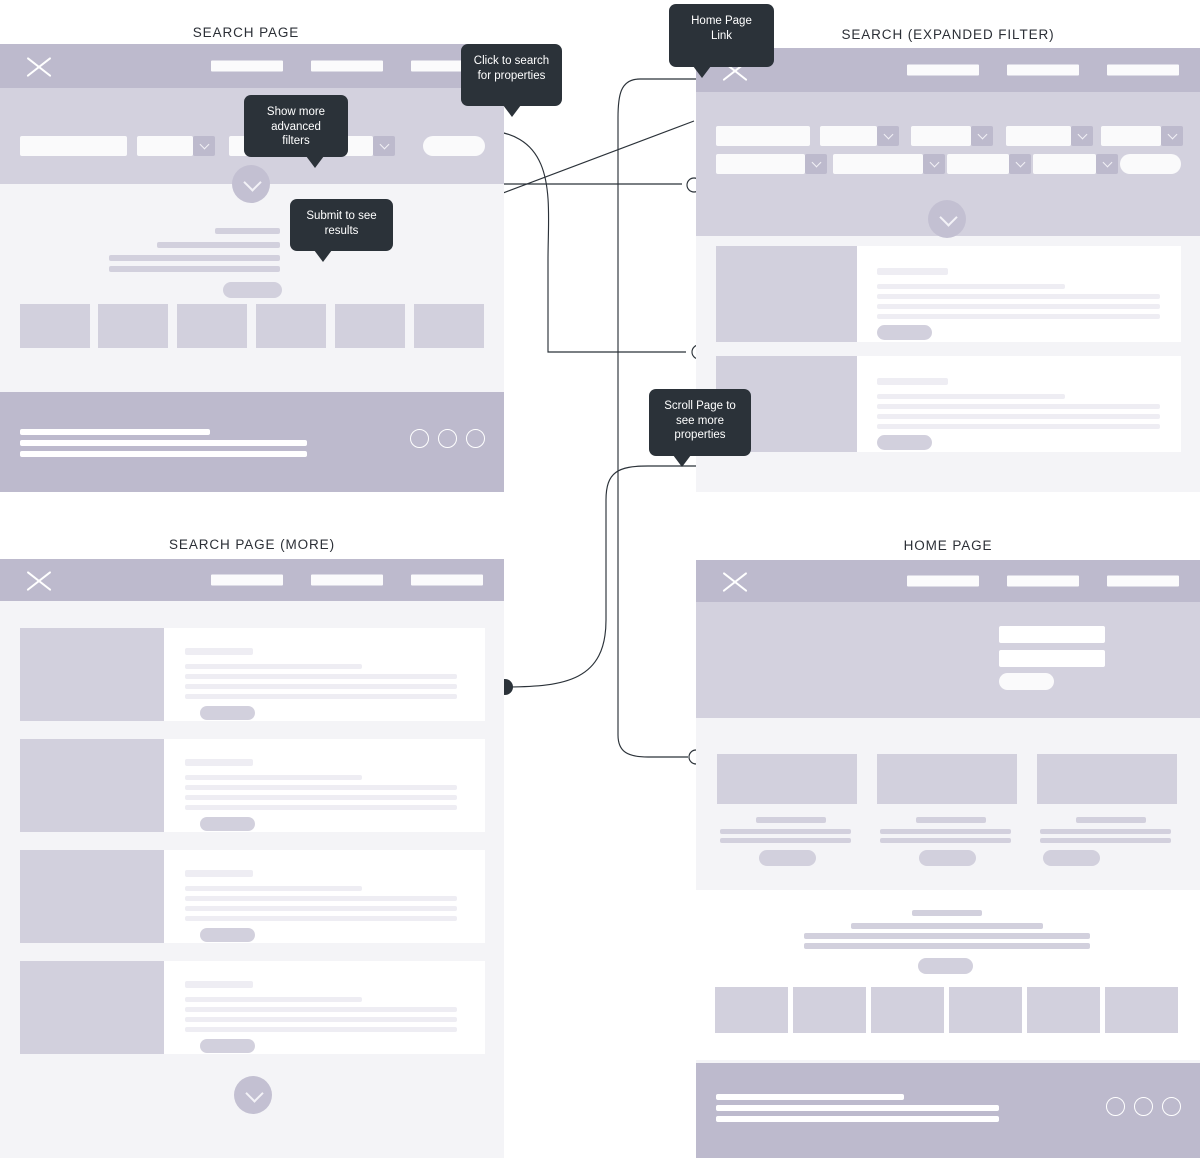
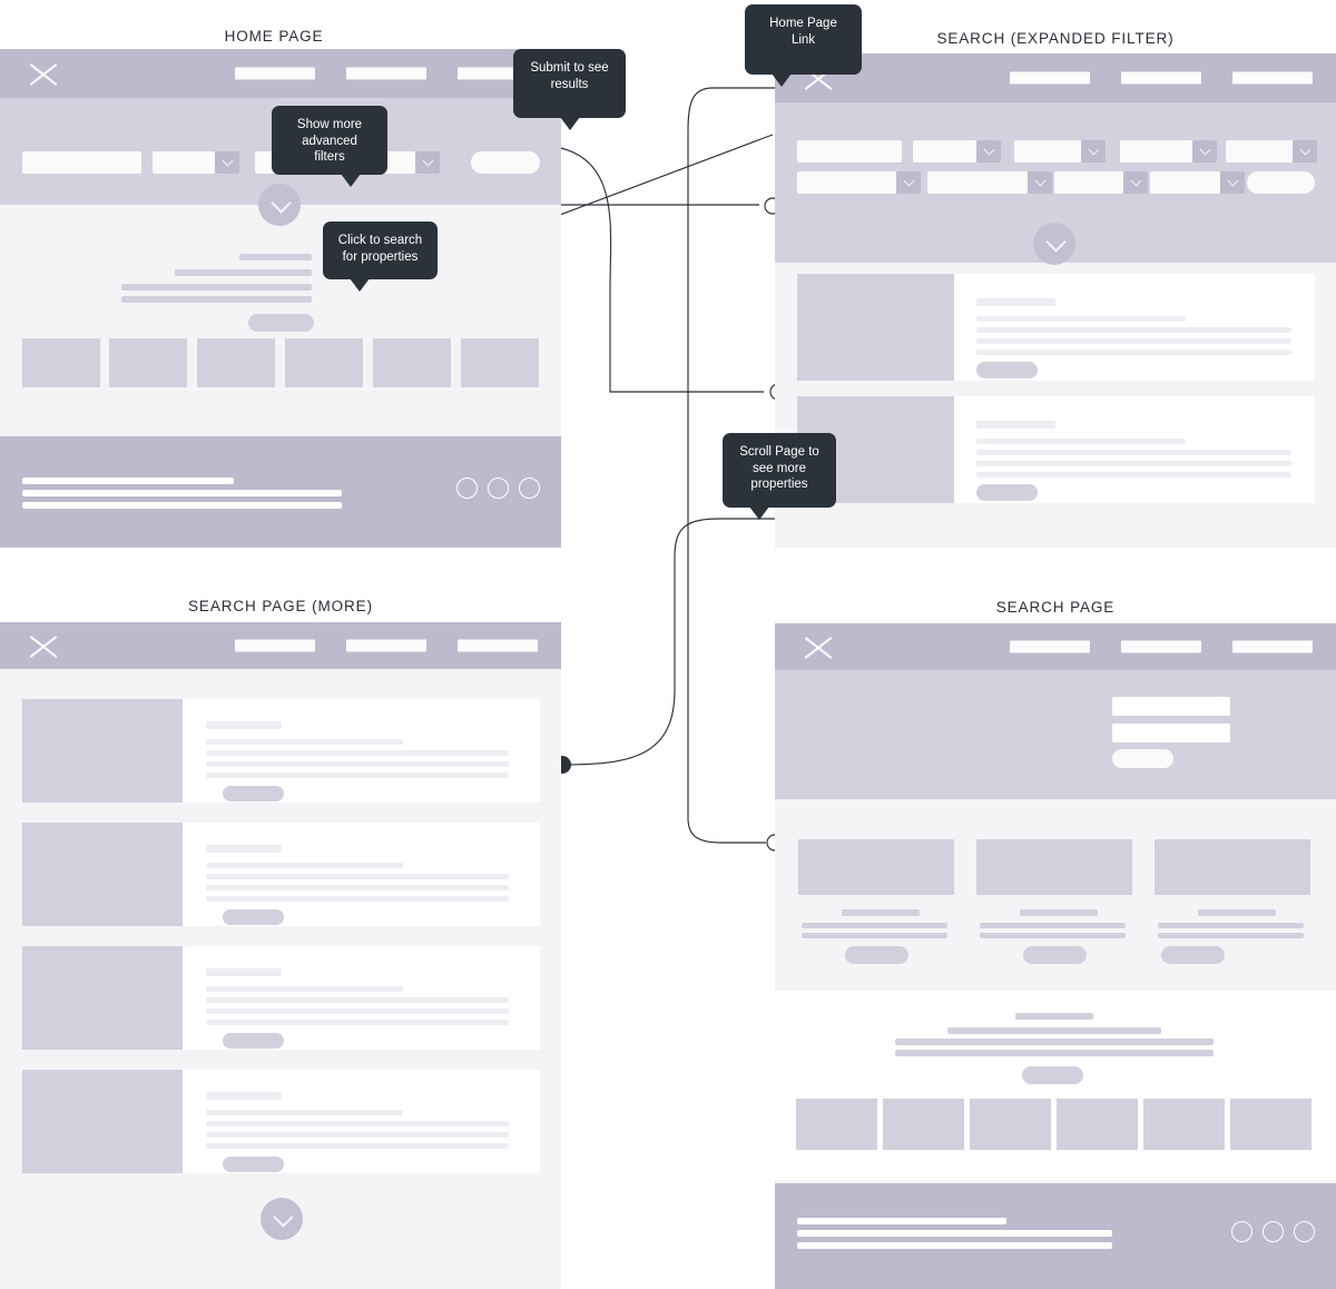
- SEARCH PAGE
+ HOME PAGE
  SEARCH (EXPANDED FILTER)
  SEARCH PAGE (MORE)
- HOME PAGE
+ SEARCH PAGE
- Click to search for properties
+ Submit to see results
  Show more advanced filters
- Submit to see results
+ Click to search for properties
  Home Page Link
  Scroll Page to see more properties
